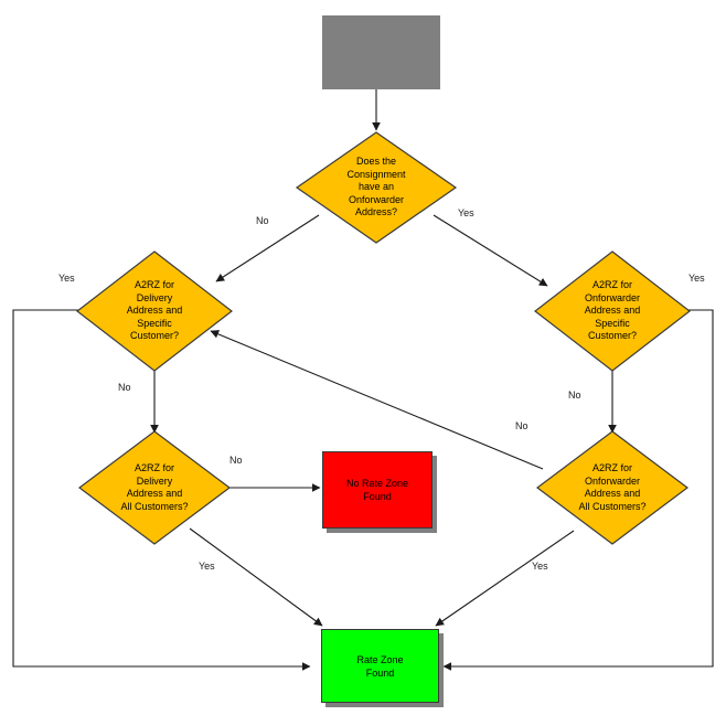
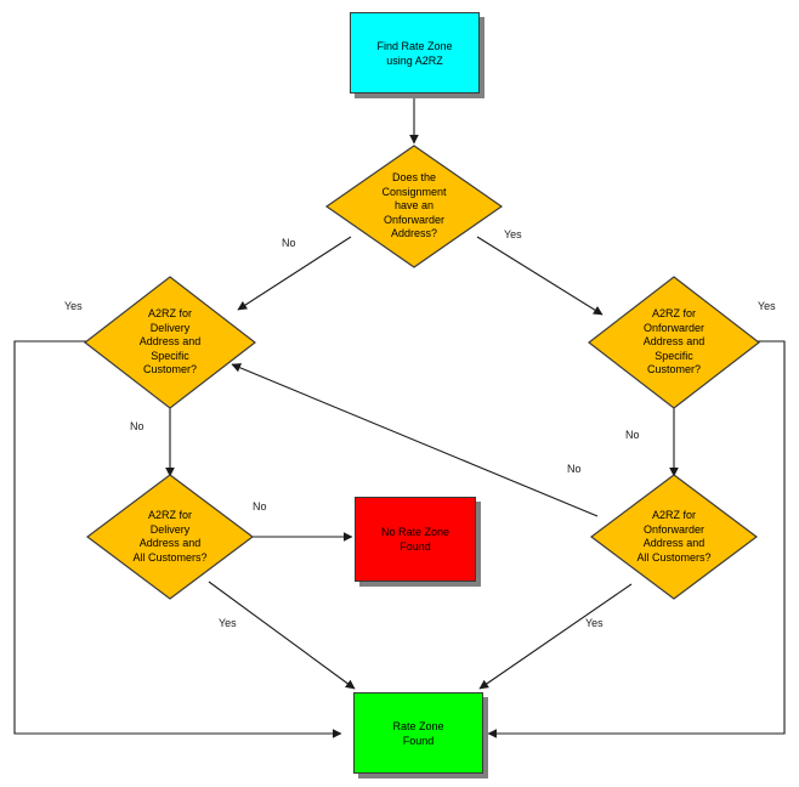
+ Find Rate Zone
+ using A2RZ
  Does the
  Consignment
  have an
  Onforwarder
  Address?
  A2RZ for
  Delivery
  Address and
  Specific
  Customer?
  A2RZ for
  Onforwarder
  Address and
  Specific
  Customer?
  A2RZ for
  Delivery
  Address and
  All Customers?
  A2RZ for
  Onforwarder
  Address and
  All Customers?
  No Rate Zone
  Found
  Rate Zone
  Found
  No
  Yes
  Yes
  No
  Yes
  No
  No
  No
  Yes
  Yes
